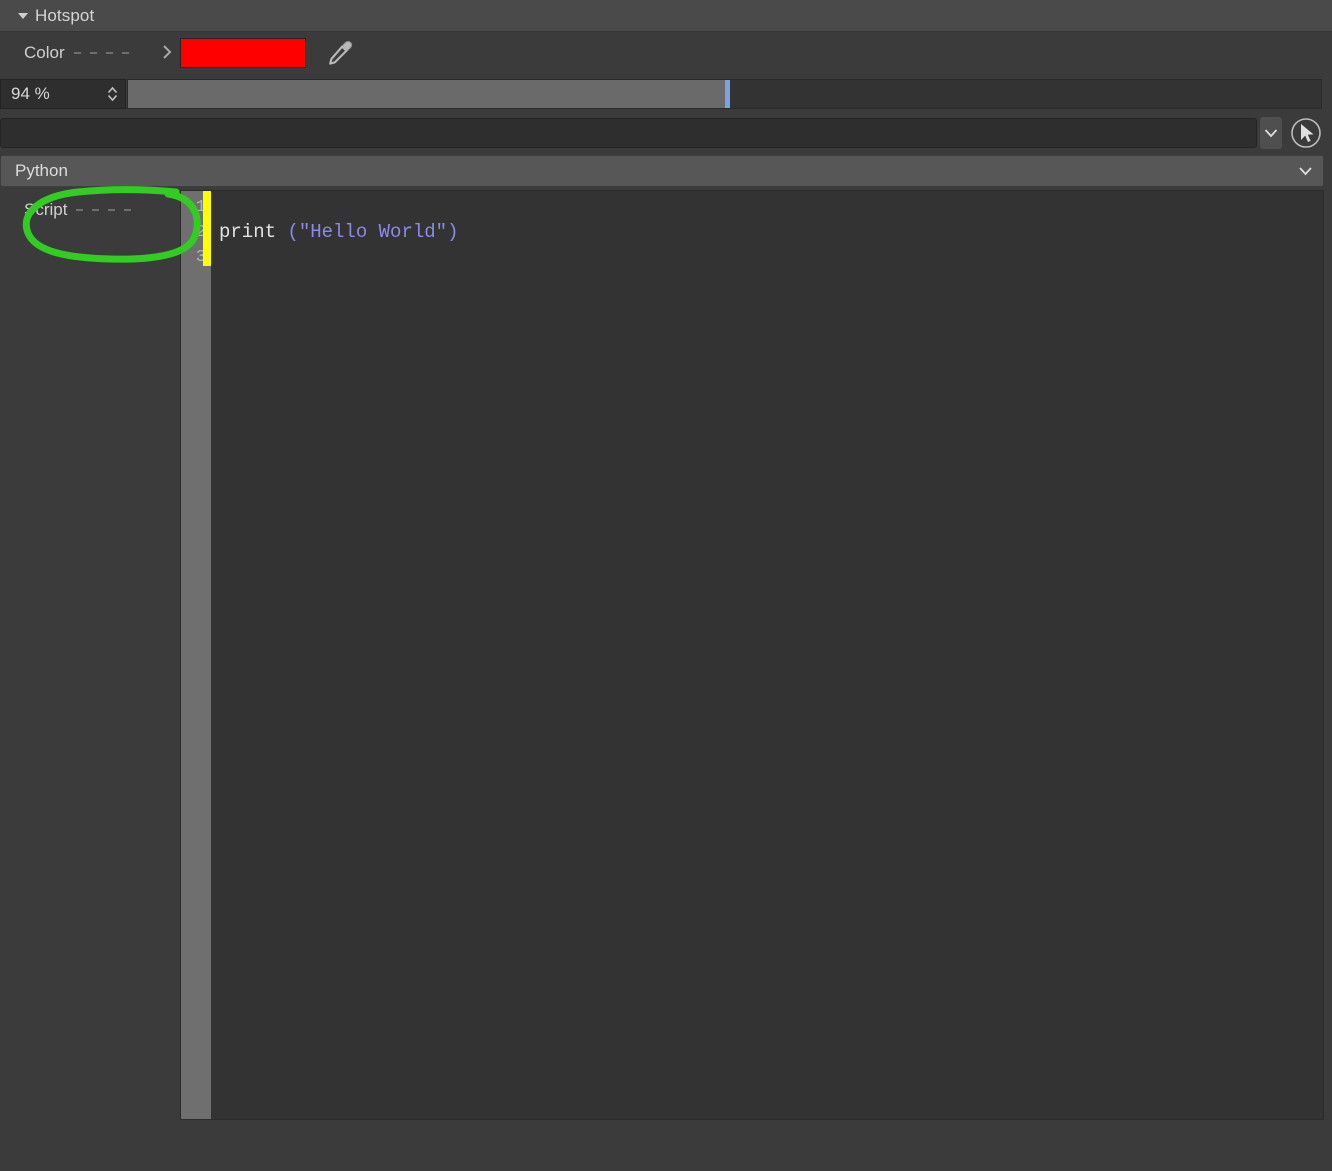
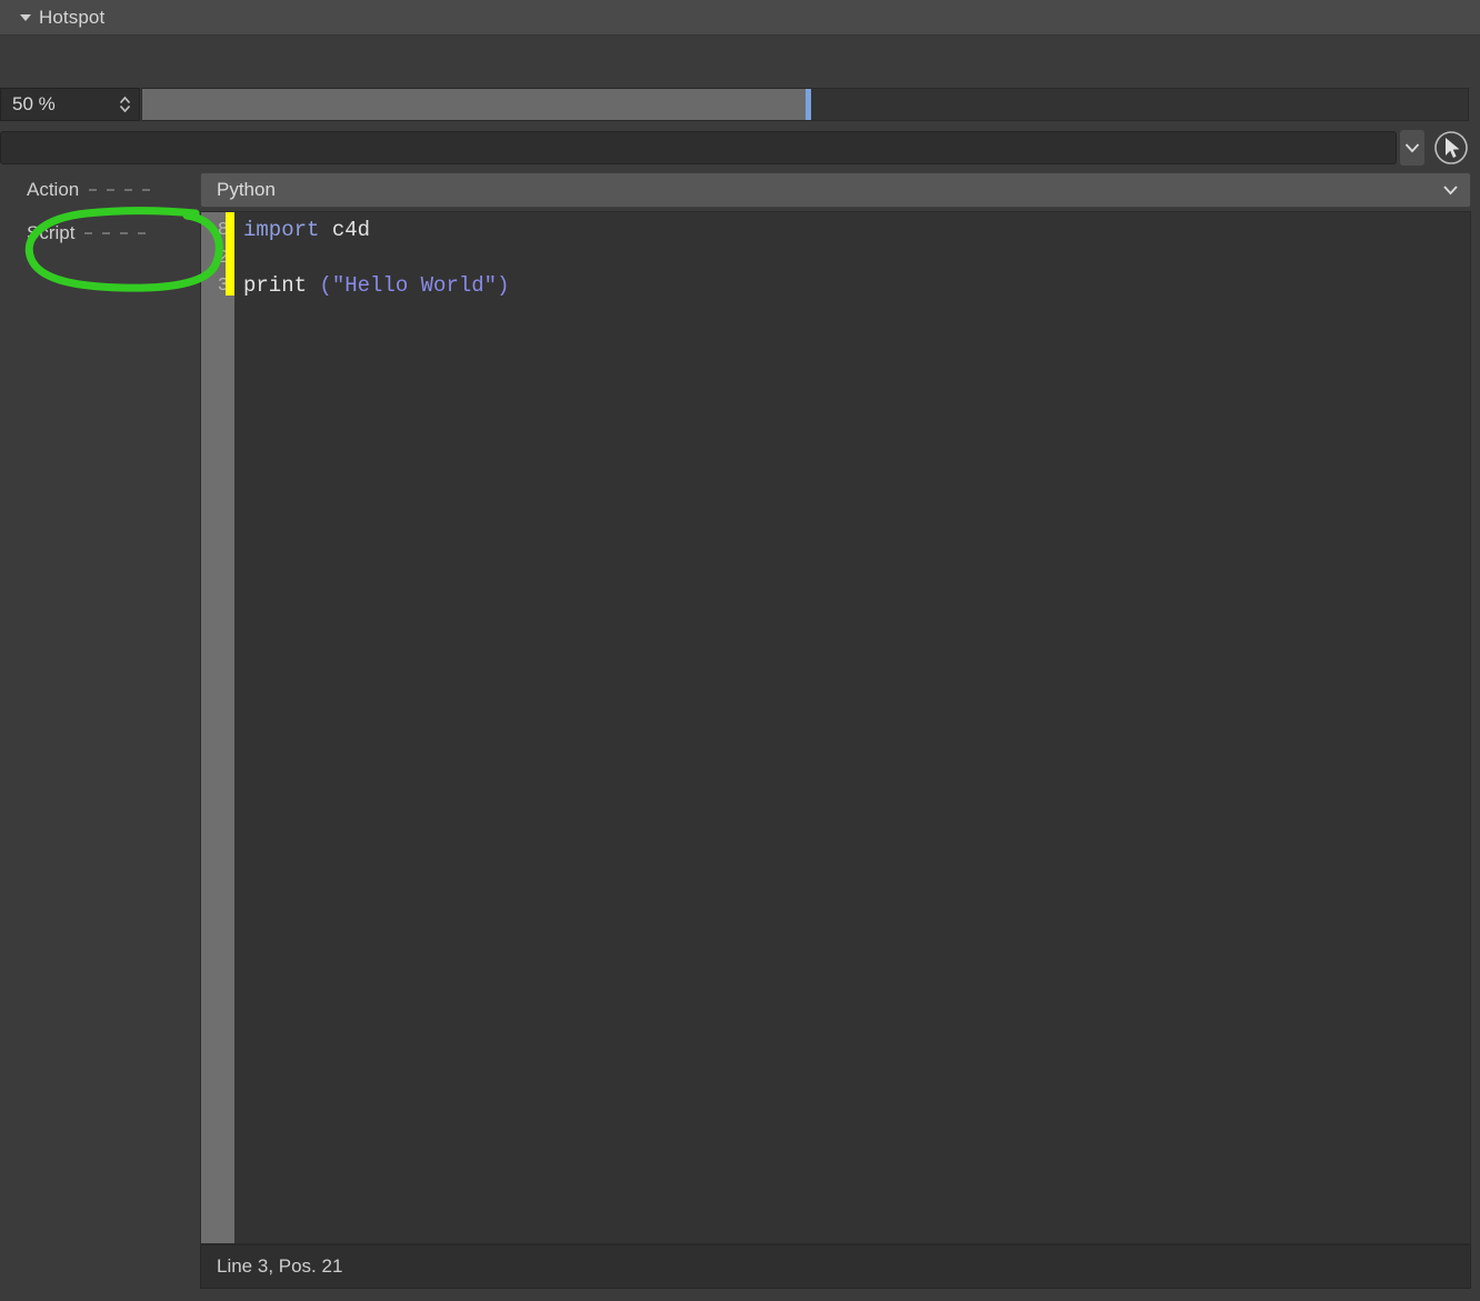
  Hotspot
- Color
- 94 %
+ 50 %
+ Action
  Python
  cript
- 1
+ 8
  2
  3
+ import c4d
  print ("Hello World")
+ Line 3, Pos. 21
